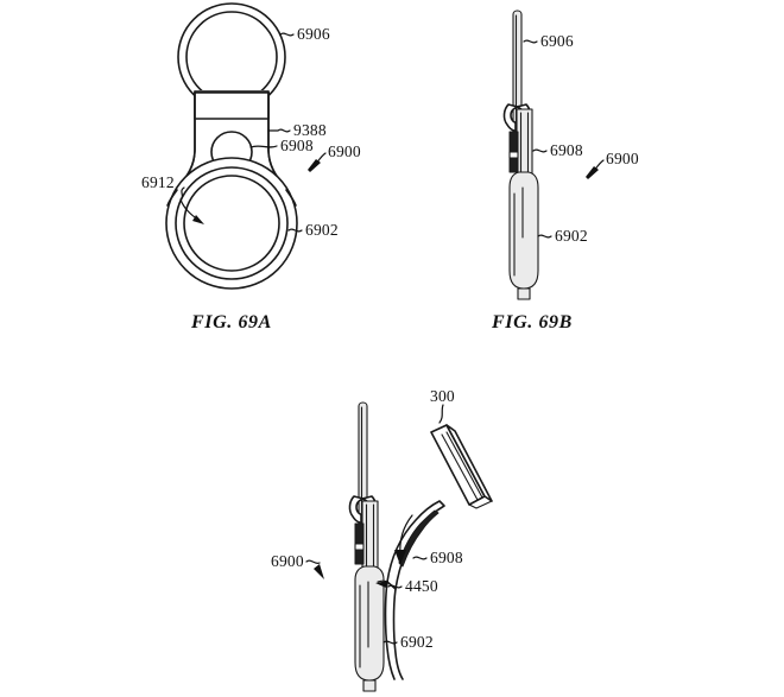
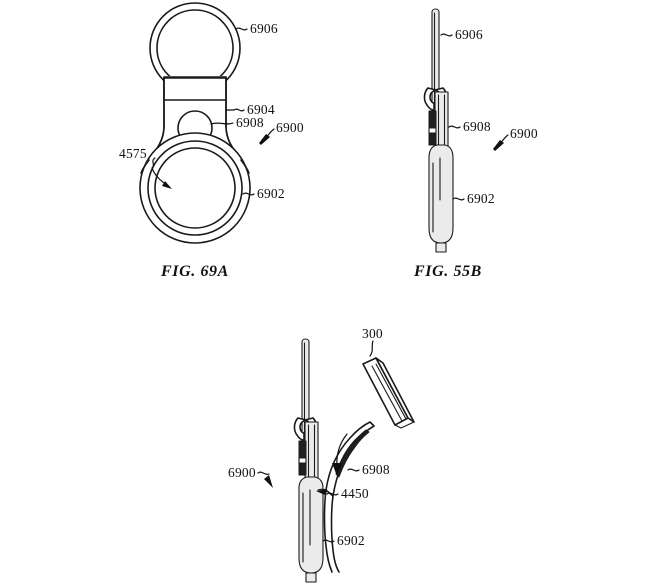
  6906
- 9388
+ 6904
  6908
  6900
- 6912
+ 4575
  6902
  FIG. 69A
  6906
  6908
  6900
  6902
- FIG. 69B
+ FIG. 55B
  300
  6900
  6908
  4450
  6902
